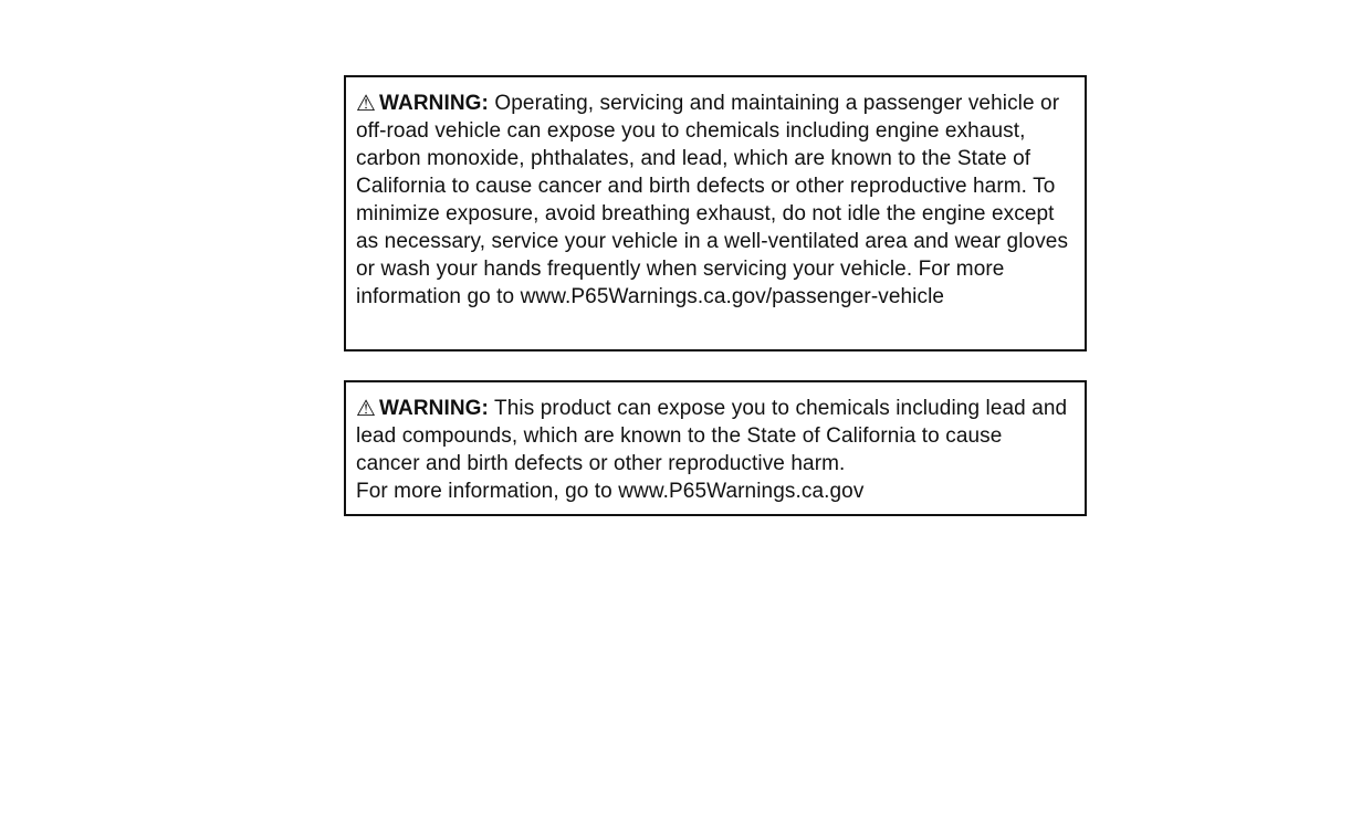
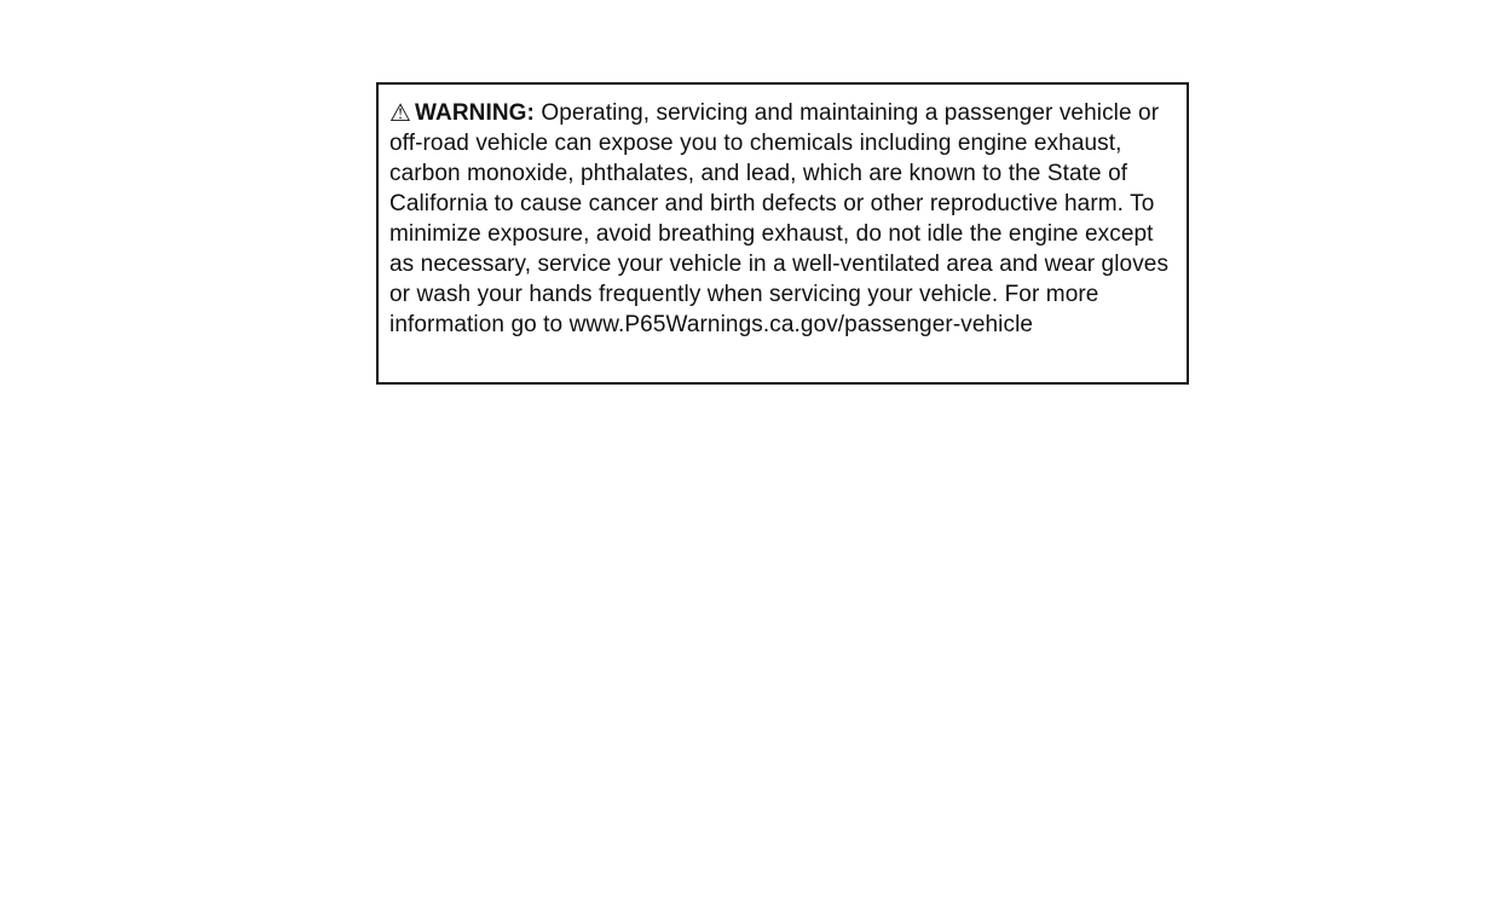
  ⚠ WARNING: Operating, servicing and maintaining a passenger vehicle or off-road vehicle can expose you to chemicals including engine exhaust, carbon monoxide, phthalates, and lead, which are known to the State of California to cause cancer and birth defects or other reproductive harm. To minimize exposure, avoid breathing exhaust, do not idle the engine except as necessary, service your vehicle in a well-ventilated area and wear gloves or wash your hands frequently when servicing your vehicle. For more information go to www.P65Warnings.ca.gov/passenger-vehicle
- ⚠ WARNING: This product can expose you to chemicals including lead and lead compounds, which are known to the State of California to cause cancer and birth defects or other reproductive harm.
- For more information, go to www.P65Warnings.ca.gov
